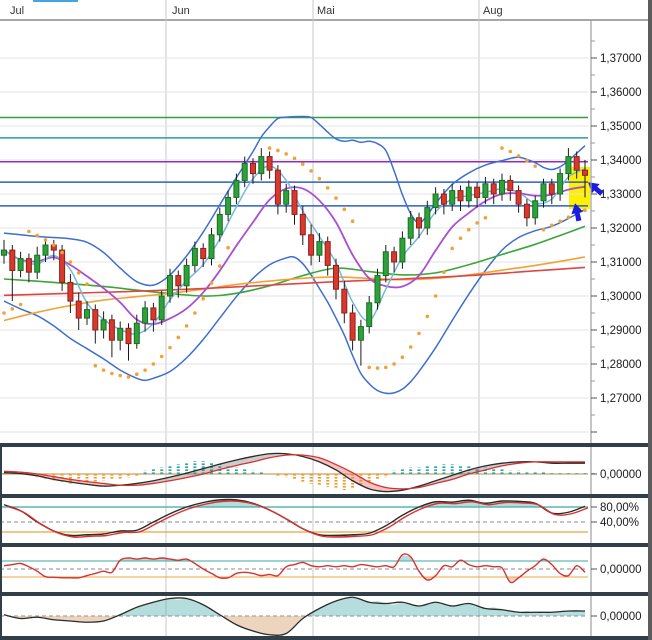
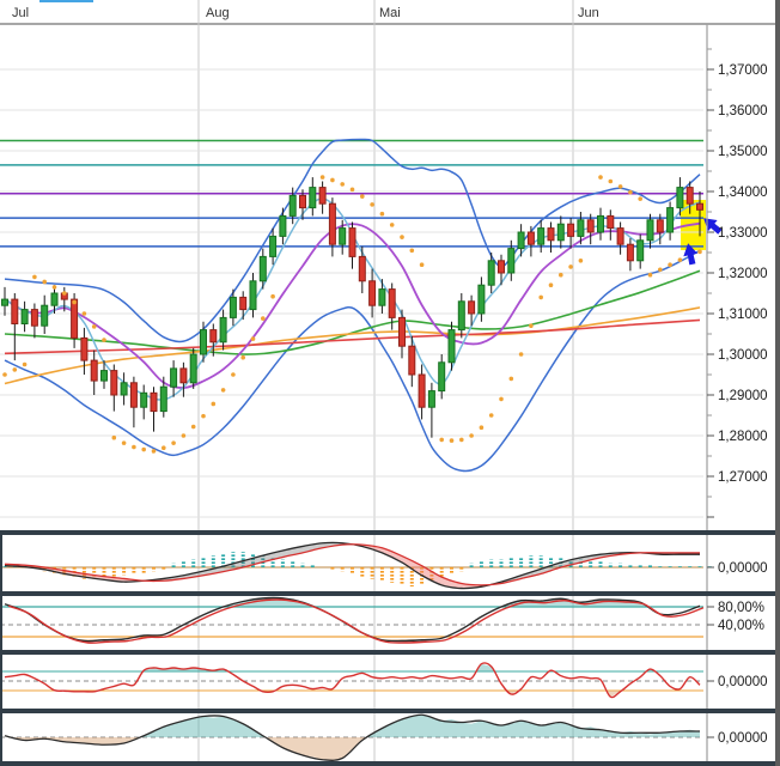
  Jul
- Jun
+ Aug
  Mai
- Aug
+ Jun
  1,37000
  1,36000
  1,35000
  1,34000
  1,33000
  1,32000
  1,31000
  1,30000
  1,29000
  1,28000
  1,27000
  0,00000
  80,00%
  40,00%
  0,00000
  0,00000
